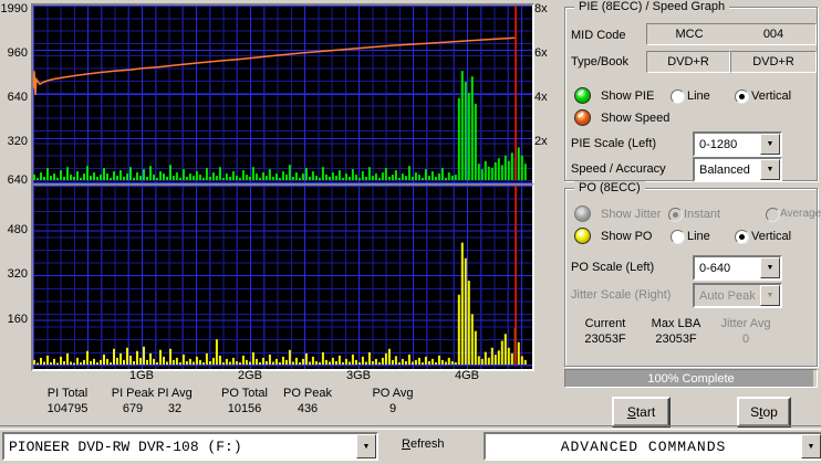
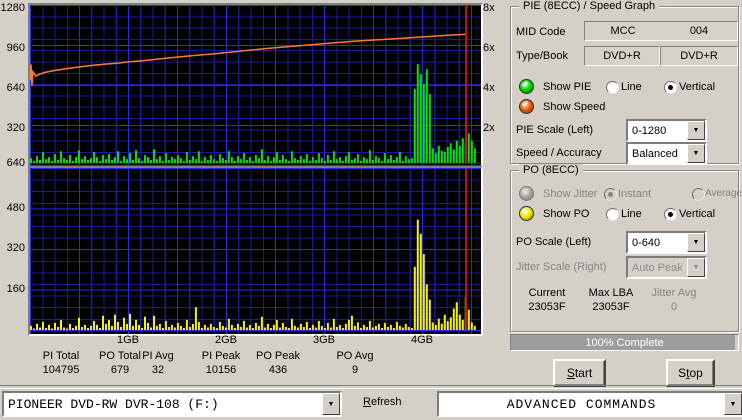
- 1990
+ 1280
  960
  640
  320
  8x
  6x
  4x
  2x
  640
  480
  320
  160
  1GB
  2GB
  3GB
  4GB
  PI Total
  104795
- PI Peak
+ PO Total
  679
  PI Avg
  32
- PO Total
+ PI Peak
  10156
  PO Peak
  436
  PO Avg
  9
  PIE (8ECC) / Speed Graph
  MID Code
  MCC
  004
  Type/Book
  DVD+R
  DVD+R
  Show PIE
  Line
  Vertical
  Show Speed
  PIE Scale (Left)
  0-1280
  Speed / Accuracy
  Balanced
  PO (8ECC)
  Show Jitter
  Instant
  Average
  Show PO
  Line
  Vertical
  PO Scale (Left)
  0-640
  Jitter Scale (Right)
  Auto Peak
  Current
  23053F
  Max LBA
  23053F
  Jitter Avg
  0
  100% Complete
  S
  tart
  S
  t
  op
  PIONEER DVD-RW DVR-108 (F:)
  Refresh
  ADVANCED COMMANDS
